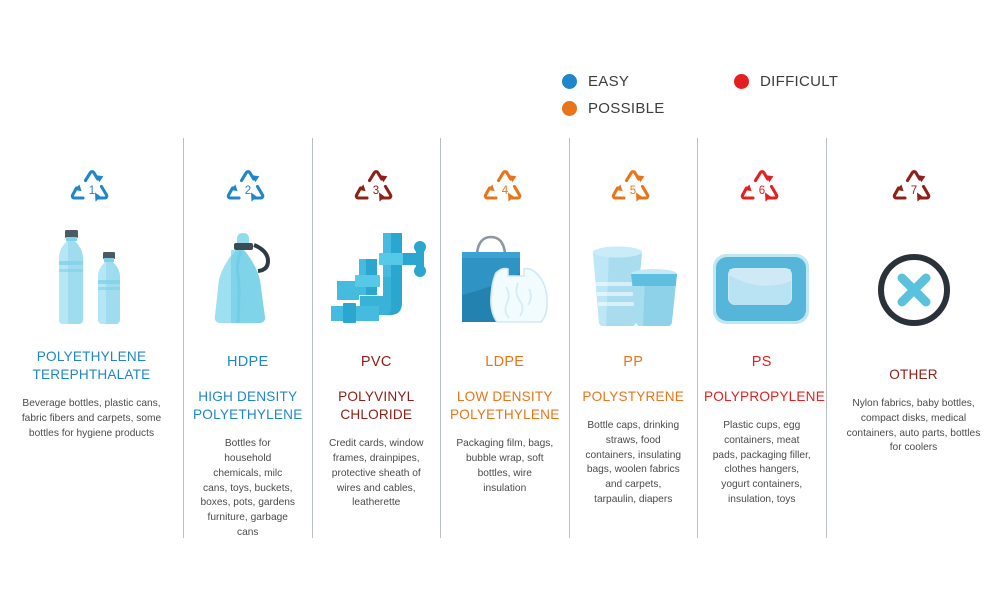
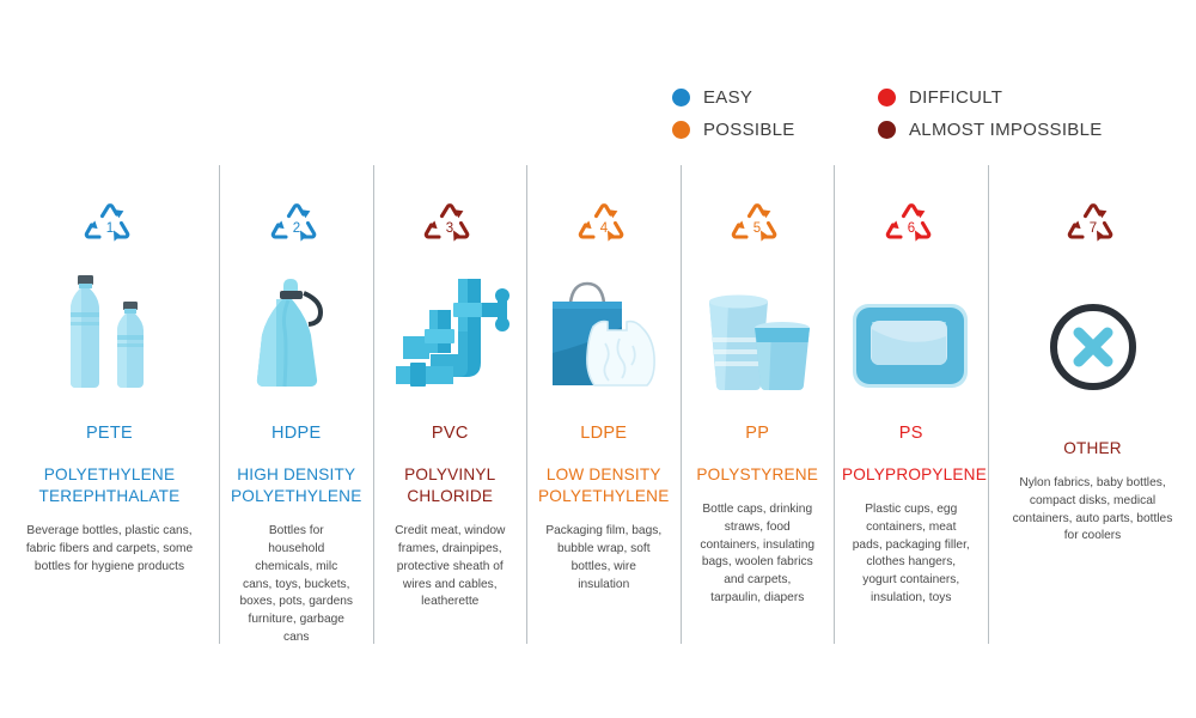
  EASY
  DIFFICULT
  POSSIBLE
+ ALMOST IMPOSSIBLE
  1
+ PETE
  POLYETHYLENE TEREPHTHALATE
  Beverage bottles, plastic cans, fabric fibers and carpets, some bottles for hygiene products
  2
  HDPE
  HIGH DENSITY POLYETHYLENE
  Bottles for household chemicals, milc cans, toys, buckets, boxes, pots, gardens furniture, garbage cans
  3
  PVC
  POLYVINYL CHLORIDE
- Credit cards, window frames, drainpipes, protective sheath of wires and cables, leatherette
+ Credit meat, window frames, drainpipes, protective sheath of wires and cables, leatherette
  4
  LDPE
  LOW DENSITY POLYETHYLENE
  Packaging film, bags, bubble wrap, soft bottles, wire insulation
  5
  PP
  POLYSTYRENE
  Bottle caps, drinking straws, food containers, insulating bags, woolen fabrics and carpets, tarpaulin, diapers
  6
  PS
  POLYPROPYLENE
  Plastic cups, egg containers, meat pads, packaging filler, clothes hangers, yogurt containers, insulation, toys
  7
  OTHER
  Nylon fabrics, baby bottles, compact disks, medical containers, auto parts, bottles for coolers
